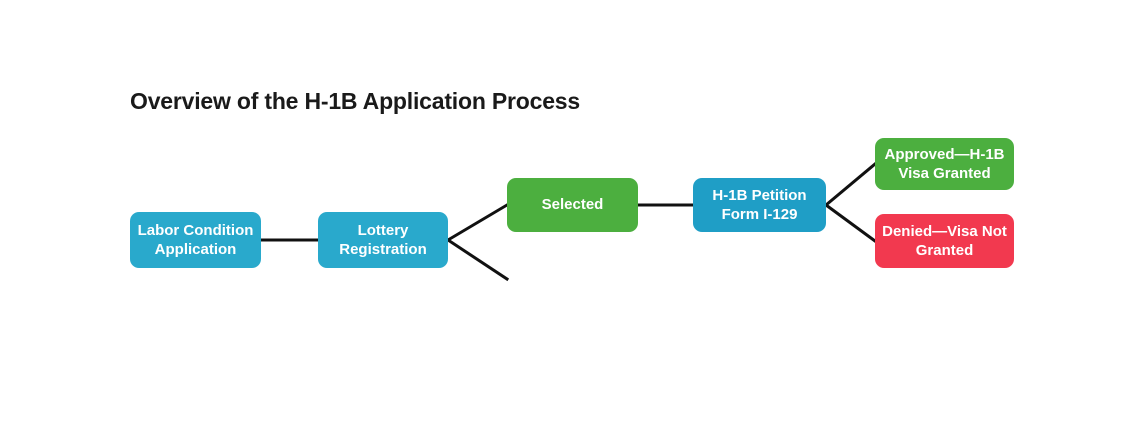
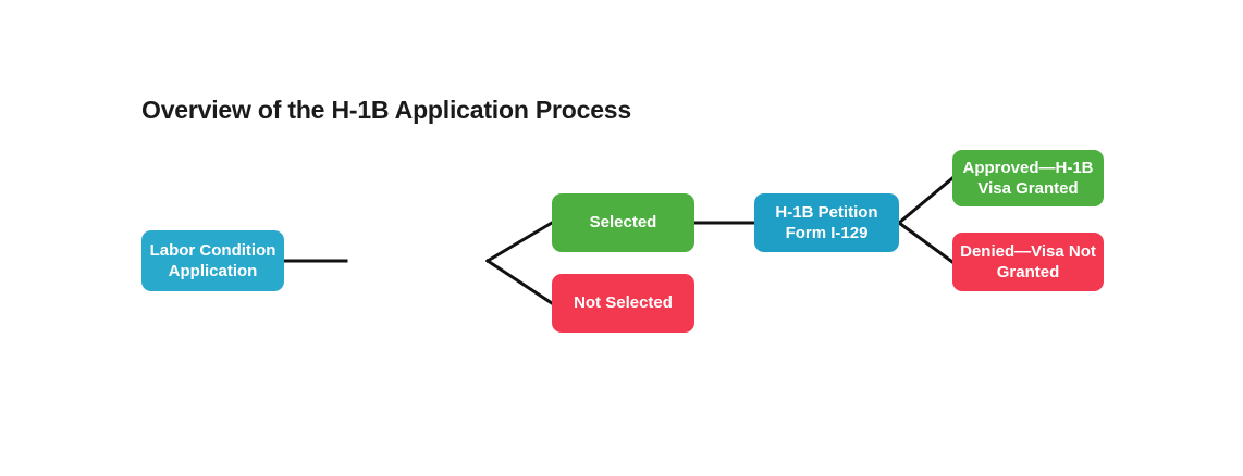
  Overview of the H-1B Application Process
  Labor Condition
  Application
- Lottery
- Registration
  Selected
+ Not Selected
  H-1B Petition
  Form I-129
  Approved—H-1B
  Visa Granted
  Denied—Visa Not
  Granted
